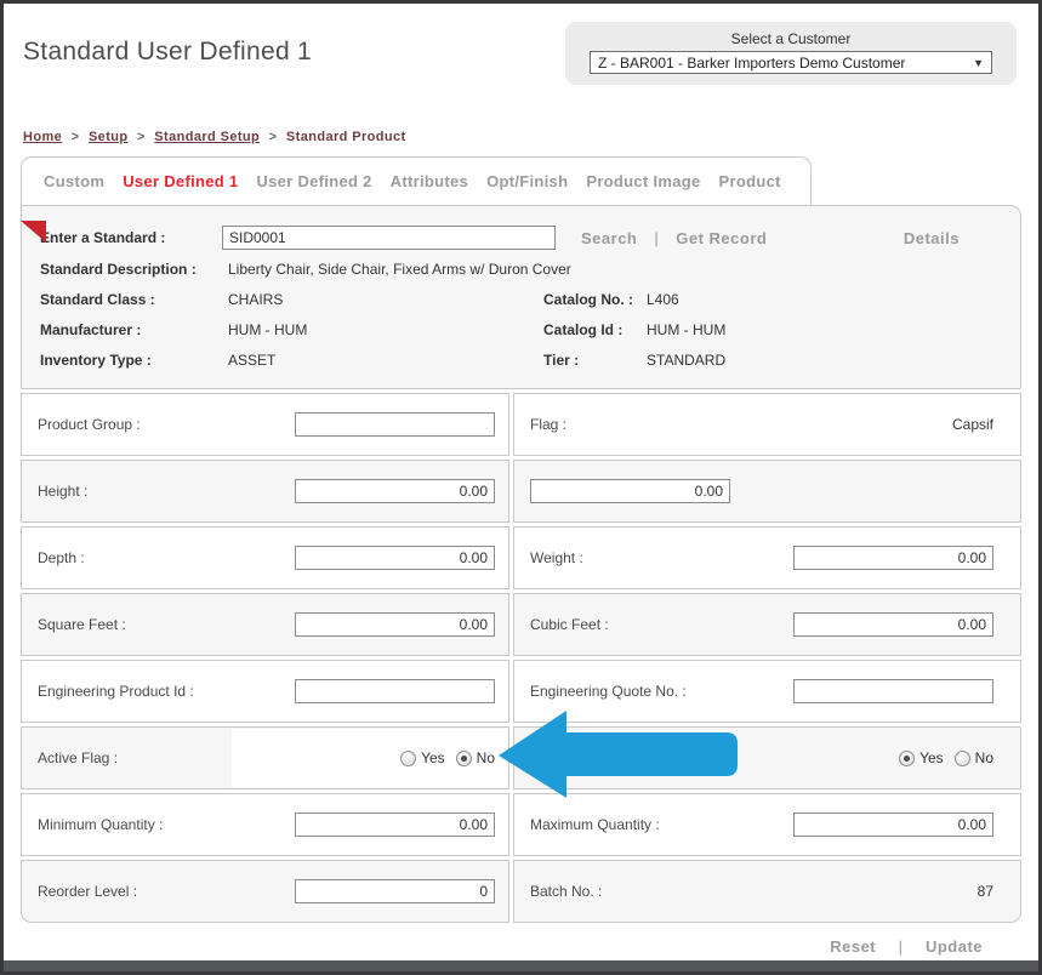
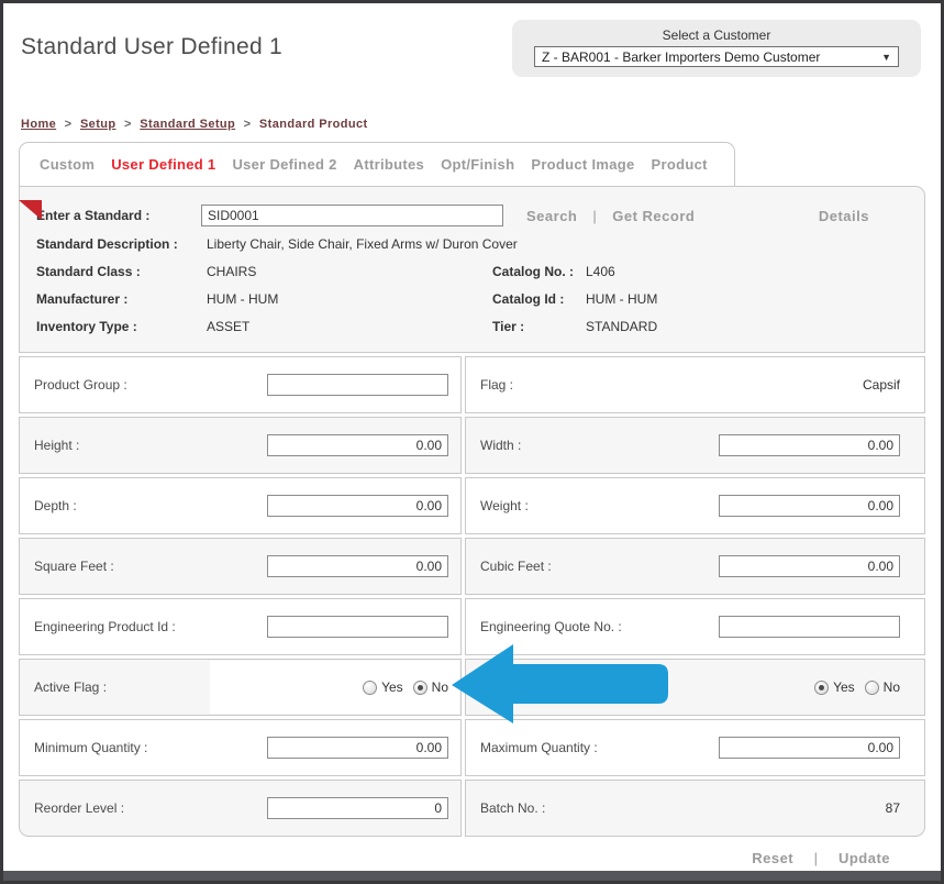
  Standard User Defined 1
  Select a Customer
  Z - BAR001 - Barker Importers Demo Customer
  ▼
  Home > Setup > Standard Setup > Standard Product
  Custom
  User Defined 1
  User Defined 2
  Attributes
  Opt/Finish
  Product Image
  Product
  nter a Standard :
  SID0001
  Search
  |
  Get Record
  Details
  Standard Description :
  Liberty Chair, Side Chair, Fixed Arms w/ Duron Cover
  Standard Class :
  CHAIRS
  Catalog No. :
  L406
  Manufacturer :
  HUM - HUM
  Catalog Id :
  HUM - HUM
  Inventory Type :
  ASSET
  Tier :
  STANDARD
  Product Group :
  Flag :
  Capsif
  Height :
  0.00
+ Width :
  0.00
  Depth :
  0.00
  Weight :
  0.00
  Square Feet :
  0.00
  Cubic Feet :
  0.00
  Engineering Product Id :
  Engineering Quote No. :
  Active Flag :
  Yes
  No
  Yes
  No
  Minimum Quantity :
  0.00
  Maximum Quantity :
  0.00
  Reorder Level :
  0
  Batch No. :
  87
  Reset | Update
